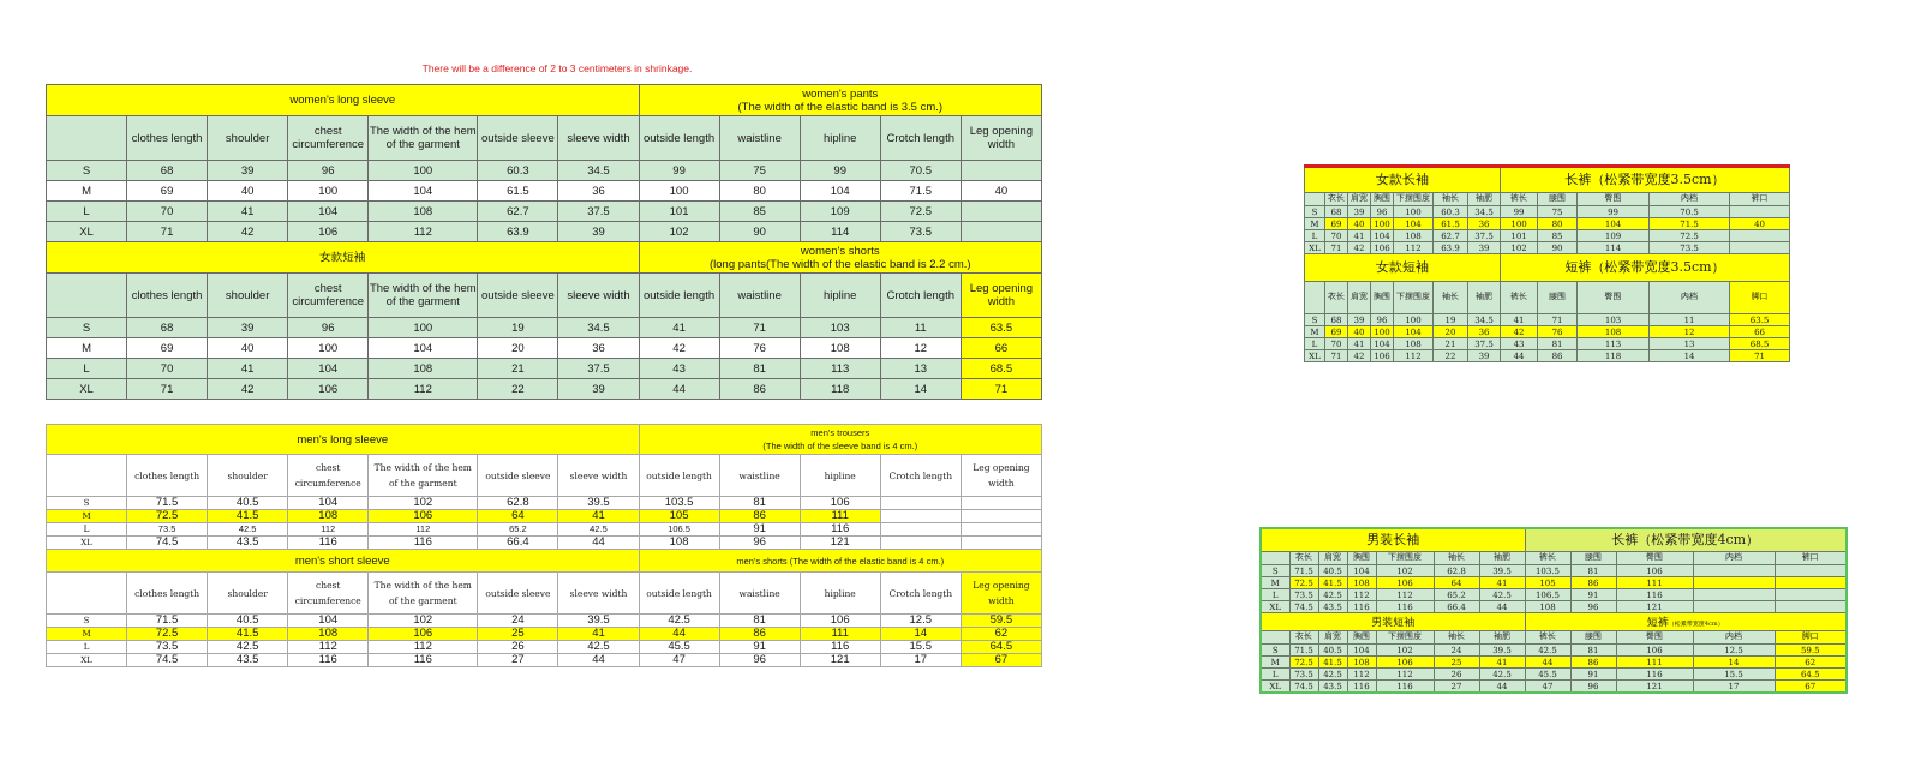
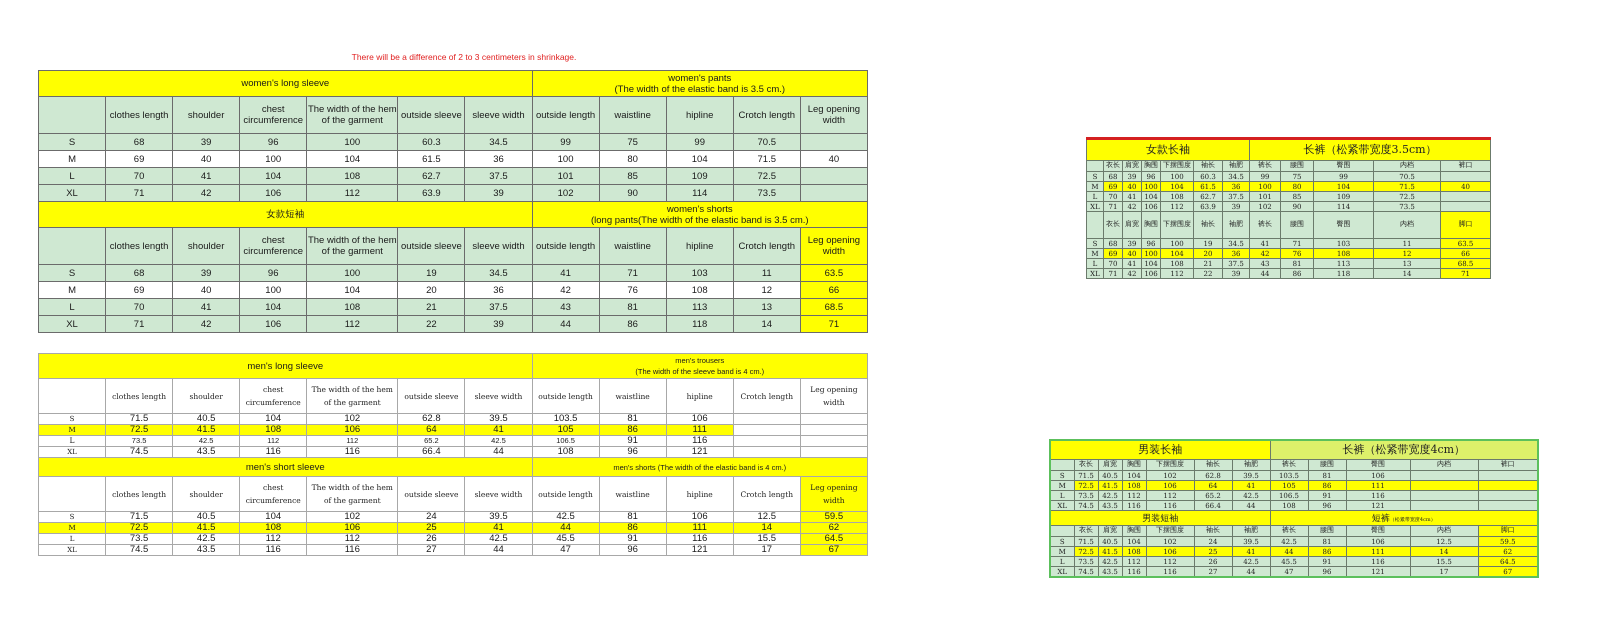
  There will be a difference of 2 to 3 centimeters in shrinkage.
  women's long sleeve	women's pants (The width of the elastic band is 3.5 cm.)
  	clothes length	shoulder	chest circumference	The width of the hem of the garment	outside sleeve	sleeve width	outside length	waistline	hipline	Crotch length	Leg opening width
  S	68	39	96	100	60.3	34.5	99	75	99	70.5
  M	69	40	100	104	61.5	36	100	80	104	71.5	40
  L	70	41	104	108	62.7	37.5	101	85	109	72.5
  XL	71	42	106	112	63.9	39	102	90	114	73.5
- 女款短袖	women's shorts (long pants(The width of the elastic band is 2.2 cm.)
+ 女款短袖	women's shorts (long pants(The width of the elastic band is 3.5 cm.)
  	clothes length	shoulder	chest circumference	The width of the hem of the garment	outside sleeve	sleeve width	outside length	waistline	hipline	Crotch length	Leg opening width
  S	68	39	96	100	19	34.5	41	71	103	11	63.5
  M	69	40	100	104	20	36	42	76	108	12	66
  L	70	41	104	108	21	37.5	43	81	113	13	68.5
  XL	71	42	106	112	22	39	44	86	118	14	71
  men's long sleeve	men's trousers (The width of the sleeve band is 4 cm.)
  	clothes length	shoulder	chest circumference	The width of the hem of the garment	outside sleeve	sleeve width	outside length	waistline	hipline	Crotch length	Leg opening width
  S	71.5	40.5	104	102	62.8	39.5	103.5	81	106
  M	72.5	41.5	108	106	64	41	105	86	111
  L	73.5	42.5	112	112	65.2	42.5	106.5	91	116
  XL	74.5	43.5	116	116	66.4	44	108	96	121
  men's short sleeve	men's shorts (The width of the elastic band is 4 cm.)
  	clothes length	shoulder	chest circumference	The width of the hem of the garment	outside sleeve	sleeve width	outside length	waistline	hipline	Crotch length	Leg opening width
  S	71.5	40.5	104	102	24	39.5	42.5	81	106	12.5	59.5
  M	72.5	41.5	108	106	25	41	44	86	111	14	62
  L	73.5	42.5	112	112	26	42.5	45.5	91	116	15.5	64.5
  XL	74.5	43.5	116	116	27	44	47	96	121	17	67
  女款长袖	长裤（松紧带宽度3.5cm）
  	衣长	肩宽	胸围	下摆围度	袖长	袖肥	裤长	腰围	臀围	内档	裤口
  S	68	39	96	100	60.3	34.5	99	75	99	70.5
  M	69	40	100	104	61.5	36	100	80	104	71.5	40
  L	70	41	104	108	62.7	37.5	101	85	109	72.5
  XL	71	42	106	112	63.9	39	102	90	114	73.5
- 女款短袖	短裤（松紧带宽度3.5cm）
  	衣长	肩宽	胸围	下摆围度	袖长	袖肥	裤长	腰围	臀围	内档	脚口
  S	68	39	96	100	19	34.5	41	71	103	11	63.5
  M	69	40	100	104	20	36	42	76	108	12	66
  L	70	41	104	108	21	37.5	43	81	113	13	68.5
  XL	71	42	106	112	22	39	44	86	118	14	71
  男装长袖	长裤（松紧带宽度4cm）
  	衣长	肩宽	胸围	下摆围度	袖长	袖肥	裤长	腰围	臀围	内档	裤口
  S	71.5	40.5	104	102	62.8	39.5	103.5	81	106
  M	72.5	41.5	108	106	64	41	105	86	111
  L	73.5	42.5	112	112	65.2	42.5	106.5	91	116
  XL	74.5	43.5	116	116	66.4	44	108	96	121
  	衣长	肩宽	胸围	下摆围度	袖长	袖肥	裤长	腰围	臀围	内档	脚口
  S	71.5	40.5	104	102	24	39.5	42.5	81	106	12.5	59.5
  M	72.5	41.5	108	106	25	41	44	86	111	14	62
  L	73.5	42.5	112	112	26	42.5	45.5	91	116	15.5	64.5
  XL	74.5	43.5	116	116	27	44	47	96	121	17	67
